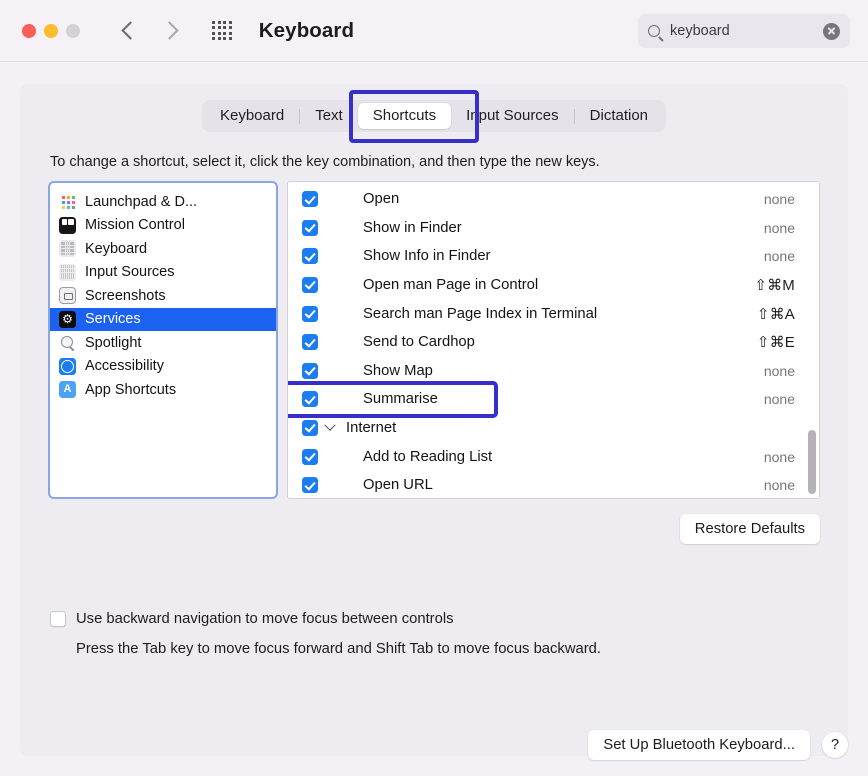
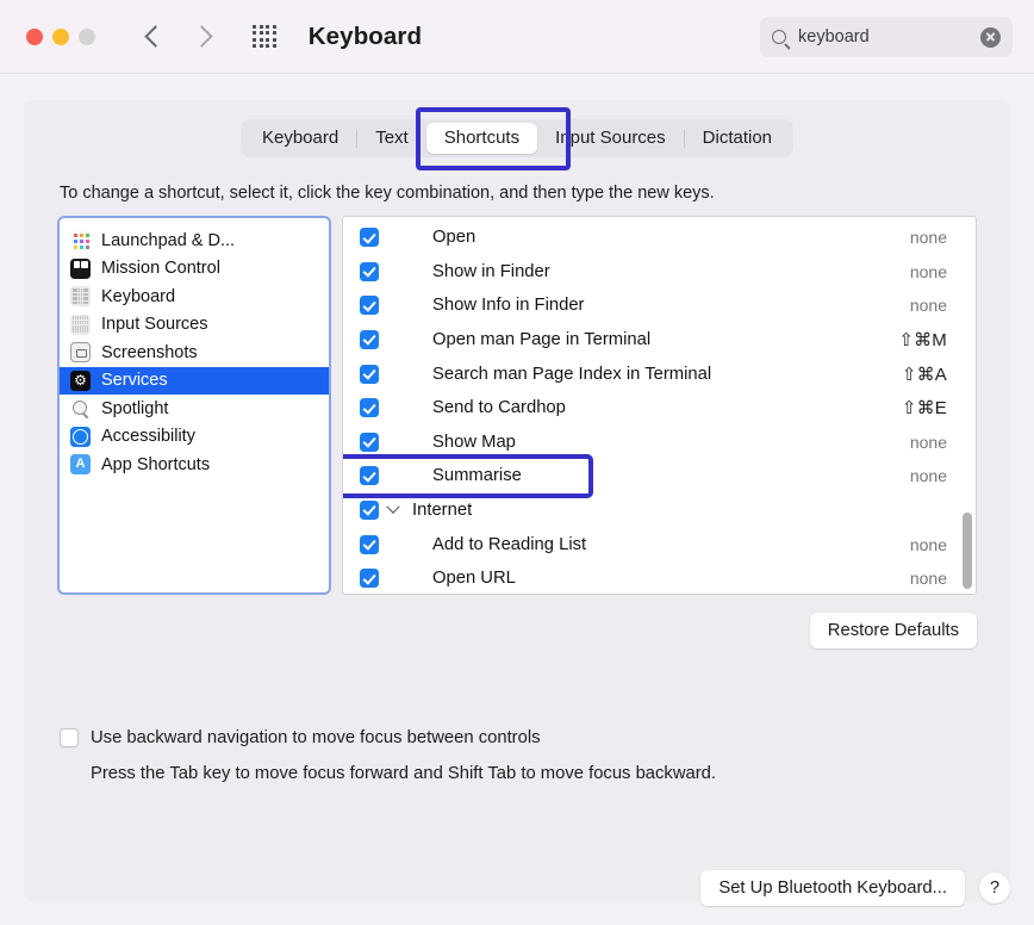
  Keyboard
  keyboard
  Keyboard
  Text
  Shortcuts
  Input Sources
  Dictation
  To change a shortcut, select it, click the key combination, and then type the new keys.
  Launchpad & D...
  Mission Control
  Keyboard
  Input Sources
  Screenshots
  ⚙
  Services
  Spotlight
  Accessibility
  A
  App Shortcuts
  Open
  none
  Show in Finder
  none
  Show Info in Finder
  none
- Open man Page in Control
+ Open man Page in Terminal
  ⇧⌘M
  Search man Page Index in Terminal
  ⇧⌘A
  Send to Cardhop
  ⇧⌘E
  Show Map
  none
  Summarise
  none
  Internet
  Add to Reading List
  none
  Open URL
  none
  Restore Defaults
  Use backward navigation to move focus between controls
  Press the Tab key to move focus forward and Shift Tab to move focus backward.
  Set Up Bluetooth Keyboard...
  ?
